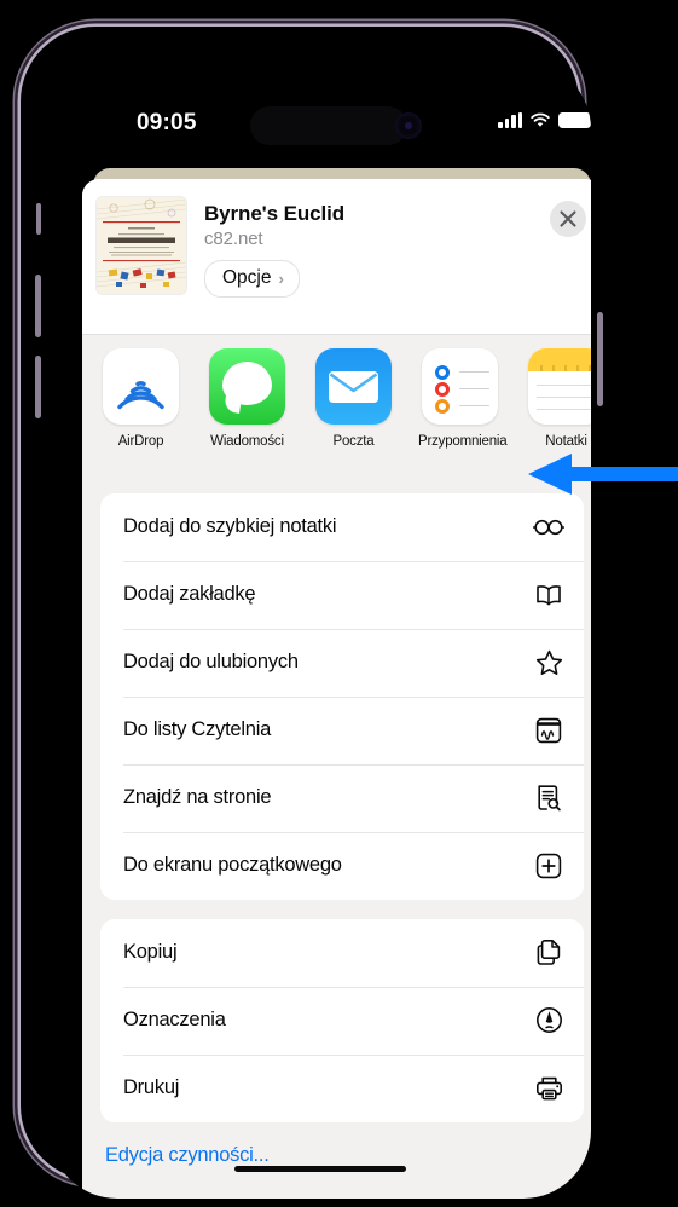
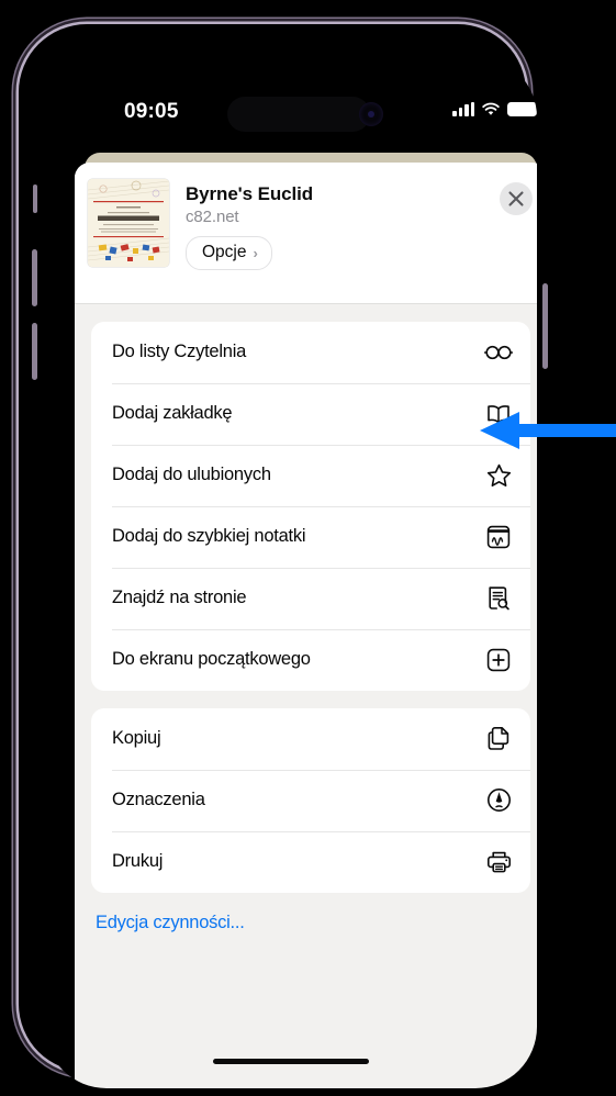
  09:05
  Byrne's Euclid
  c82.net
  Opcje
  ›
- AirDrop
- Wiadomości
- Poczta
- Przypomnienia
- Notatki
- Dodaj do szybkiej notatki
+ Do listy Czytelnia
  Dodaj zakładkę
  Dodaj do ulubionych
- Do listy Czytelnia
+ Dodaj do szybkiej notatki
  Znajdź na stronie
  Do ekranu początkowego
  Kopiuj
  Oznaczenia
  Drukuj
  Edycja czynności...
